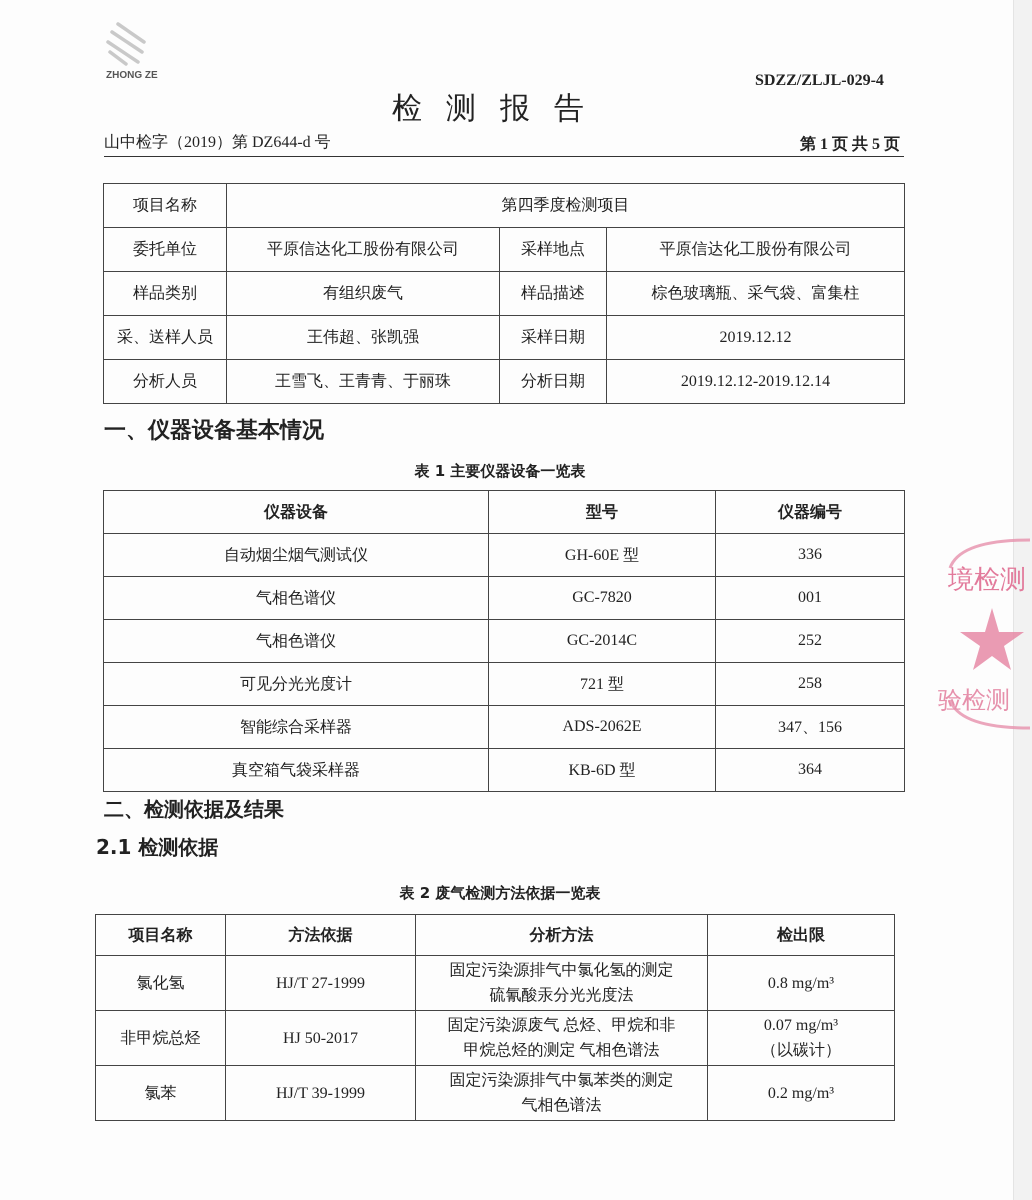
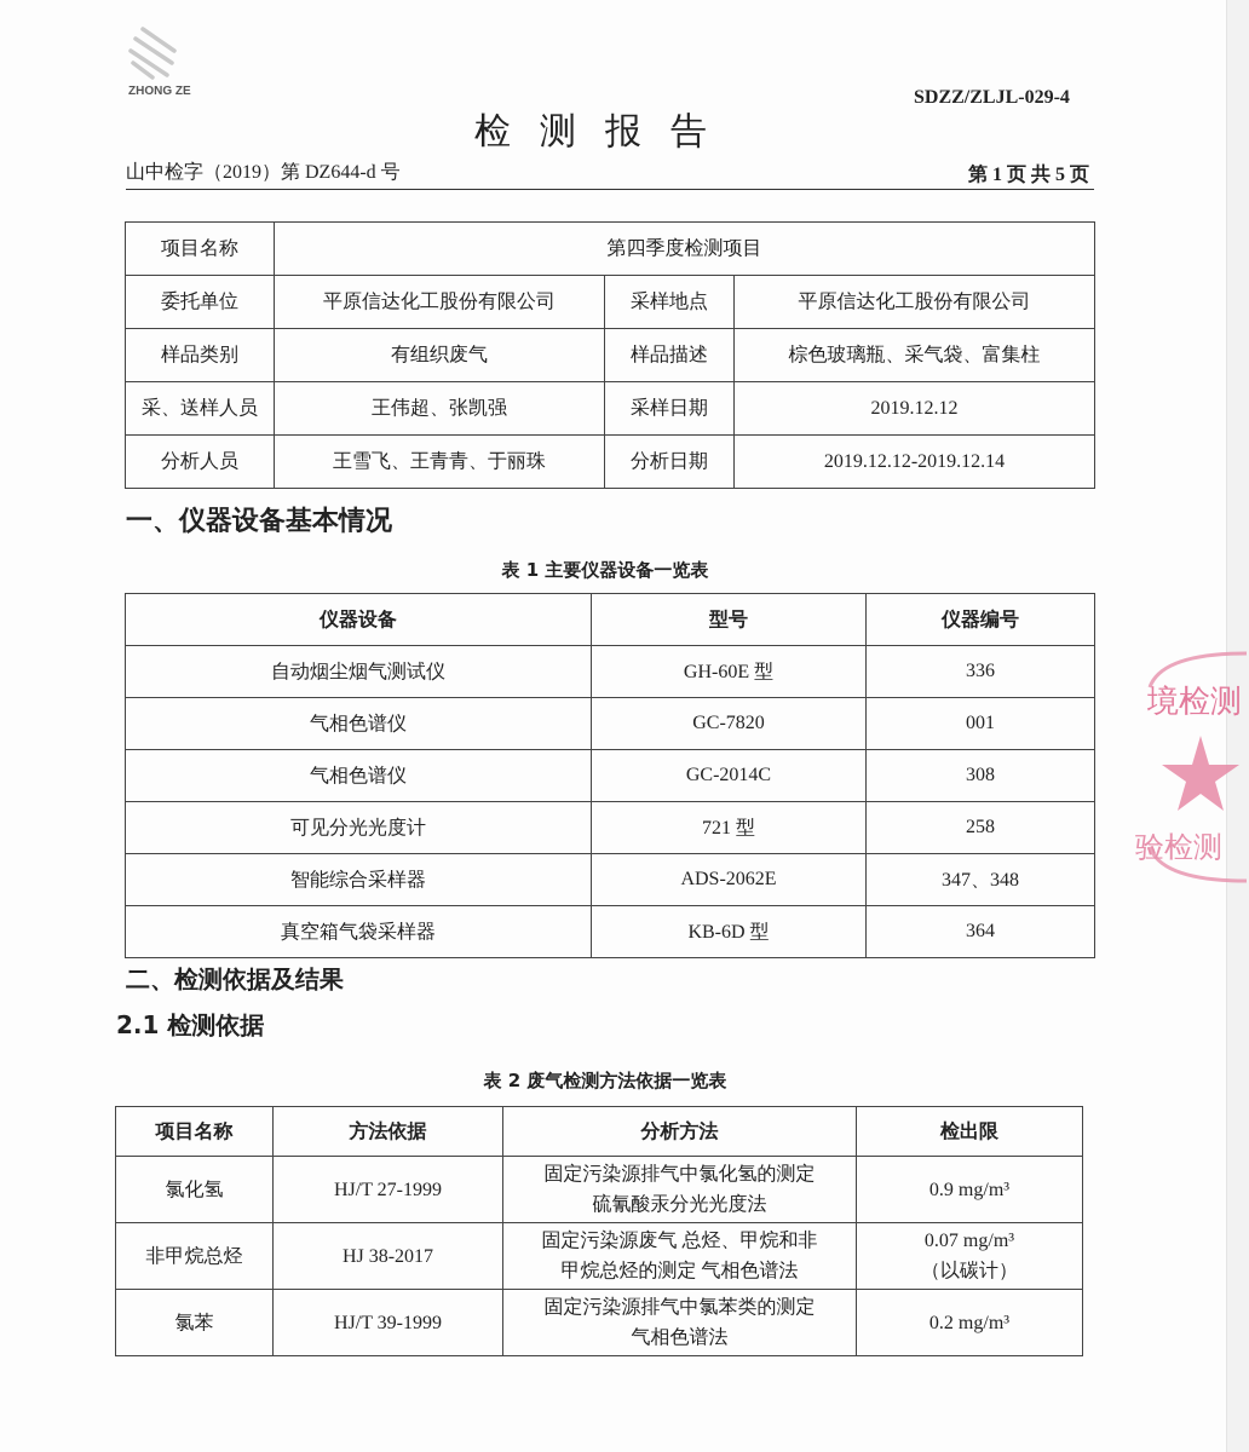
  ZHONG ZE
  SDZZ/ZLJL-029-4
  检测报告
  山中检字（2019）第 DZ644-d 号
  第 1 页 共 5 页
  项目名称	第四季度检测项目
  委托单位	平原信达化工股份有限公司	采样地点	平原信达化工股份有限公司
  样品类别	有组织废气	样品描述	棕色玻璃瓶、采气袋、富集柱
  采、送样人员	王伟超、张凯强	采样日期	2019.12.12
  分析人员	王雪飞、王青青、于丽珠	分析日期	2019.12.12-2019.12.14
  一、仪器设备基本情况
  表 1 主要仪器设备一览表
  仪器设备	型号	仪器编号
  自动烟尘烟气测试仪	GH-60E 型	336
  气相色谱仪	GC-7820	001
- 气相色谱仪	GC-2014C	252
+ 气相色谱仪	GC-2014C	308
  可见分光光度计	721 型	258
- 智能综合采样器	ADS-2062E	347、156
+ 智能综合采样器	ADS-2062E	347、348
  真空箱气袋采样器	KB-6D 型	364
  二、检测依据及结果
  2.1 检测依据
  表 2 废气检测方法依据一览表
  项目名称	方法依据	分析方法	检出限
- 氯化氢	HJ/T 27-1999	固定污染源排气中氯化氢的测定硫氰酸汞分光光度法	0.8 mg/m³
+ 氯化氢	HJ/T 27-1999	固定污染源排气中氯化氢的测定硫氰酸汞分光光度法	0.9 mg/m³
- 非甲烷总烃	HJ 50-2017	固定污染源废气 总烃、甲烷和非甲烷总烃的测定 气相色谱法	0.07 mg/m³（以碳计）
+ 非甲烷总烃	HJ 38-2017	固定污染源废气 总烃、甲烷和非甲烷总烃的测定 气相色谱法	0.07 mg/m³（以碳计）
  氯苯	HJ/T 39-1999	固定污染源排气中氯苯类的测定气相色谱法	0.2 mg/m³
  境检测
  验检测
